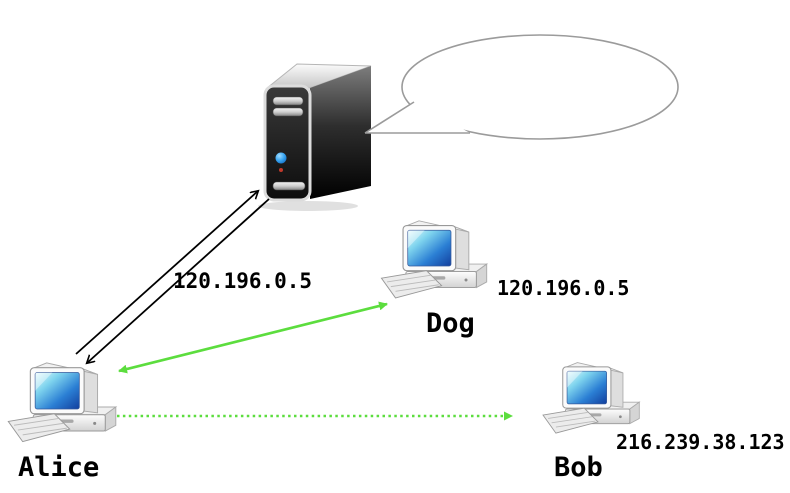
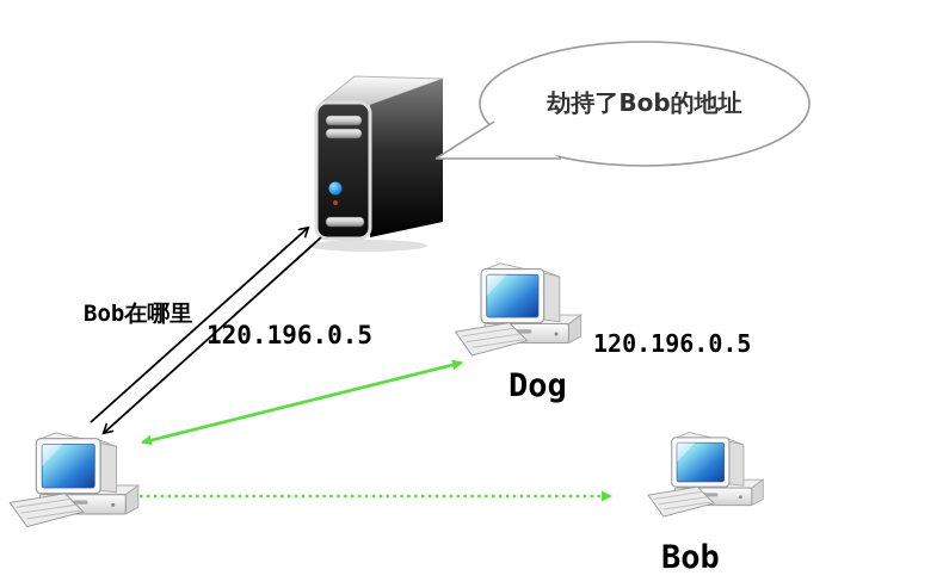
+ 劫持了Bob的地址
+ Bob在哪里
  120.196.0.5
  120.196.0.5
  Dog
- Alice
- 216.239.38.123
  Bob
